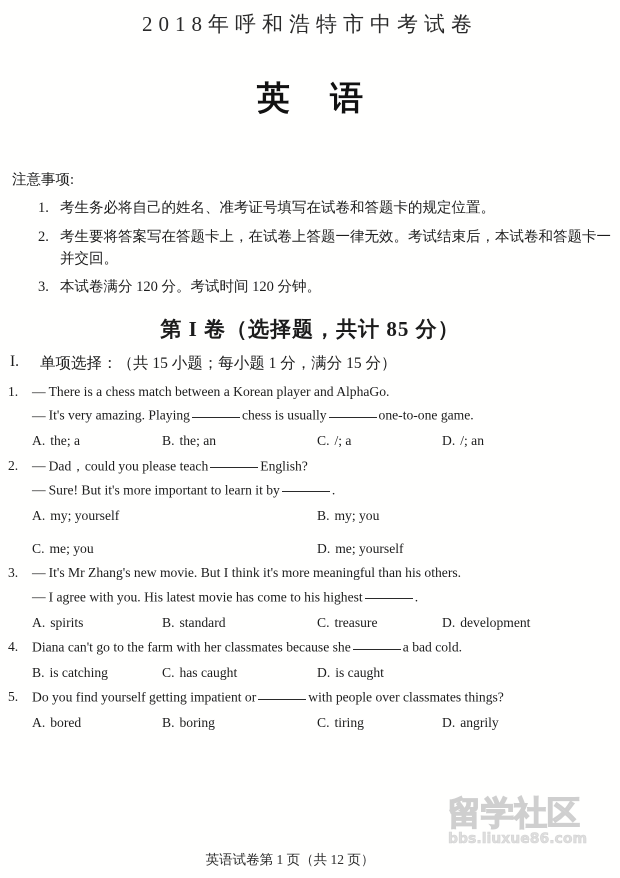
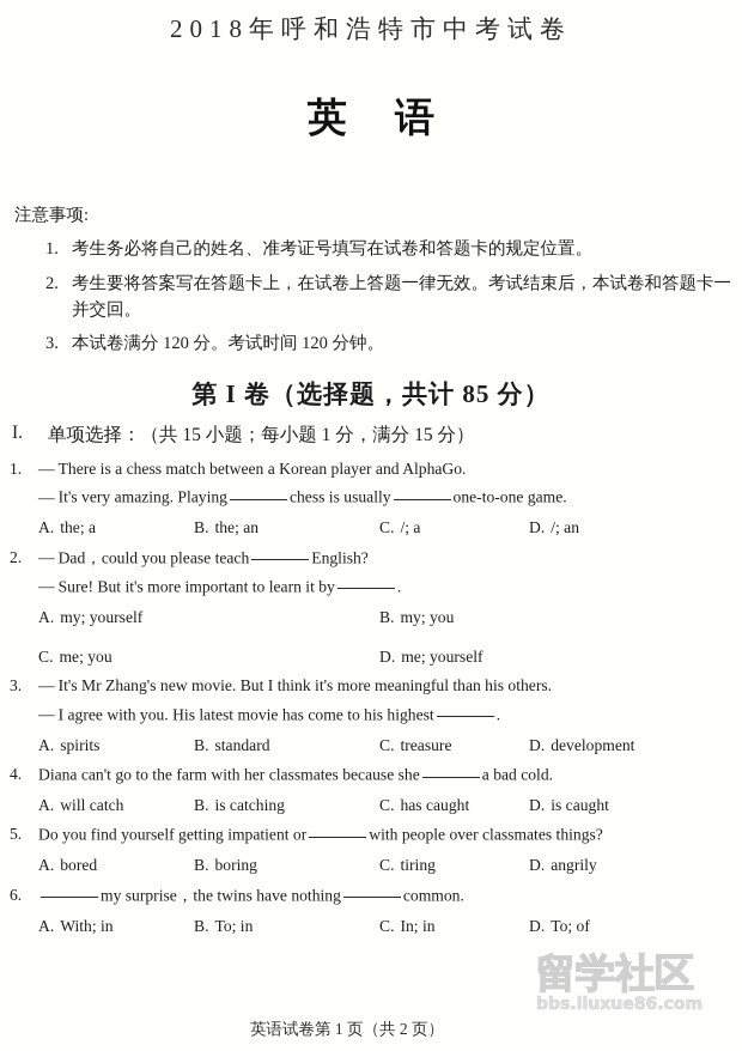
  2018年呼和浩特市中考试卷
  英 语
  注意事项:
  1.
  考生务必将自己的姓名、准考证号填写在试卷和答题卡的规定位置。
  2.
  考生要将答案写在答题卡上，在试卷上答题一律无效。考试结束后，本试卷和答题卡一并交回。
  3.
  本试卷满分 120 分。考试时间 120 分钟。
  第 I 卷（选择题，共计 85 分）
  I.
  单项选择：（共 15 小题；每小题 1 分，满分 15 分）
  1.
  — There is a chess match between a Korean player and AlphaGo.
  — It's very amazing. Playing chess is usually one-to-one game.
  A. the; a
  B. the; an
  C. /; a
  D. /; an
  2.
  — Dad，could you please teach English?
  — Sure! But it's more important to learn it by .
  A. my; yourself
  B. my; you
  C. me; you
  D. me; yourself
  3.
  — It's Mr Zhang's new movie. But I think it's more meaningful than his others.
  — I agree with you. His latest movie has come to his highest .
  A. spirits
  B. standard
  C. treasure
  D. development
  4.
  Diana can't go to the farm with her classmates because she a bad cold.
+ A. will catch
  B. is catching
  C. has caught
  D. is caught
  5.
  Do you find yourself getting impatient or with people over classmates things?
  A. bored
  B. boring
  C. tiring
  D. angrily
+ 6.
+ my surprise，the twins have nothing common.
+ A. With; in
+ B. To; in
+ C. In; in
+ D. To; of
  留学社区
  bbs.liuxue86.com
- 英语试卷第 1 页（共 12 页）
+ 英语试卷第 1 页（共 2 页）
